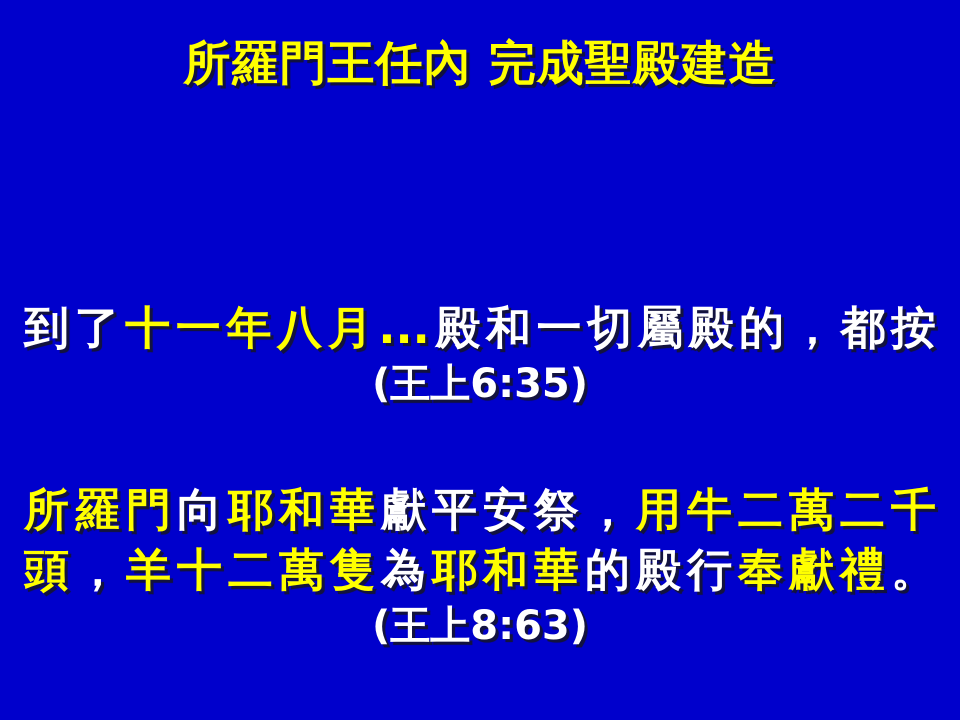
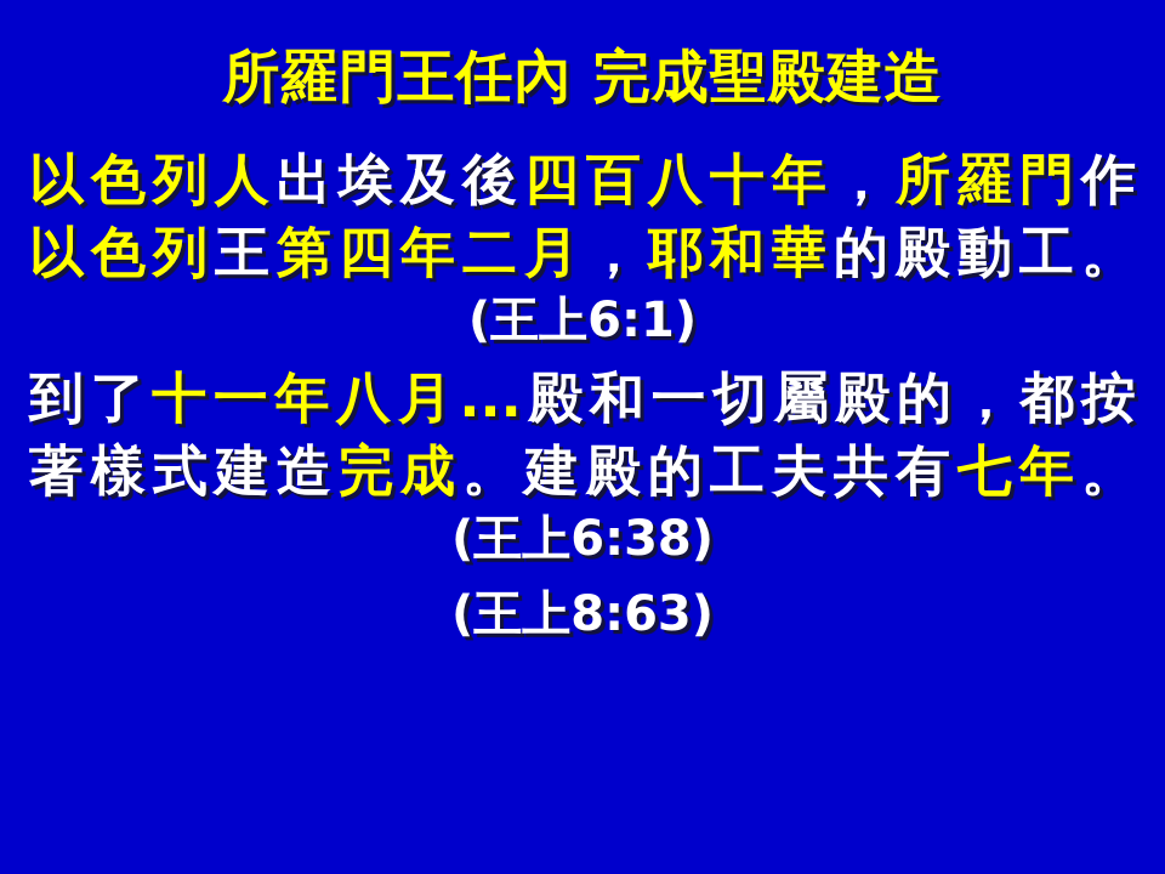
  所羅門王任內 完成聖殿建造
+ 以色列人出埃及後四百八十年，所羅門作
+ 以色列王第四年二月，耶和華的殿動工。
+ (王上6:1)
  到了十一年八月...殿和一切屬殿的，都按
+ 著樣式建造完成。建殿的工夫共有七年。
- (王上6:35)
+ (王上6:38)
- 所羅門向耶和華獻平安祭，用牛二萬二千
- 頭，羊十二萬隻為耶和華的殿行奉獻禮。
  (王上8:63)
